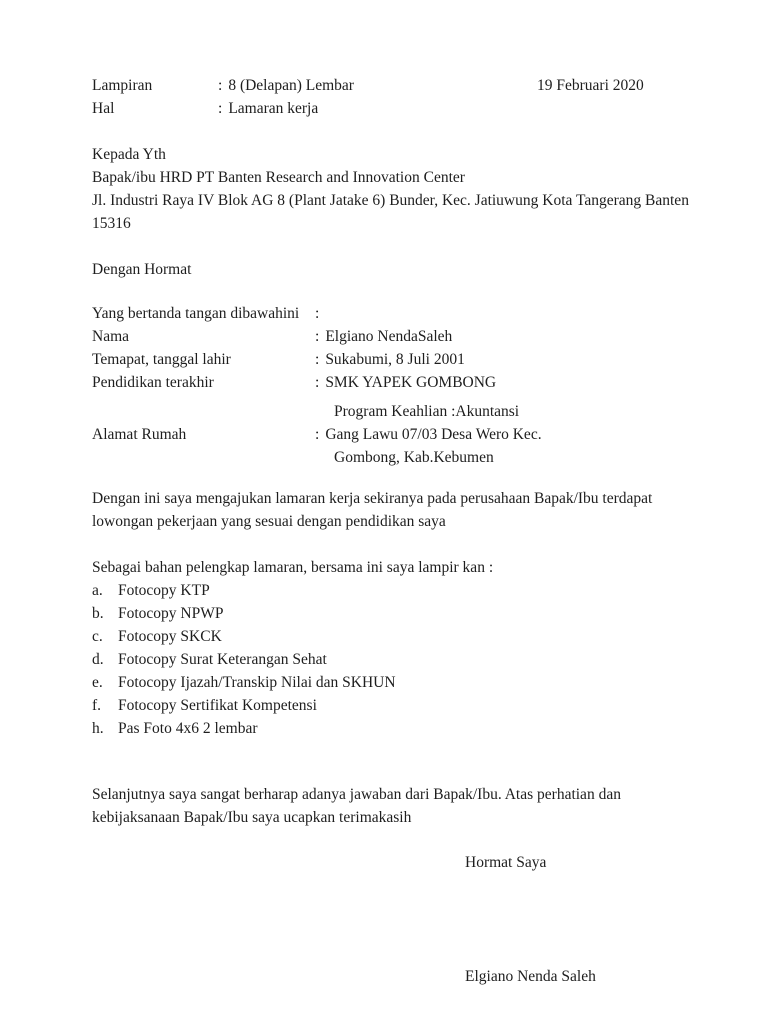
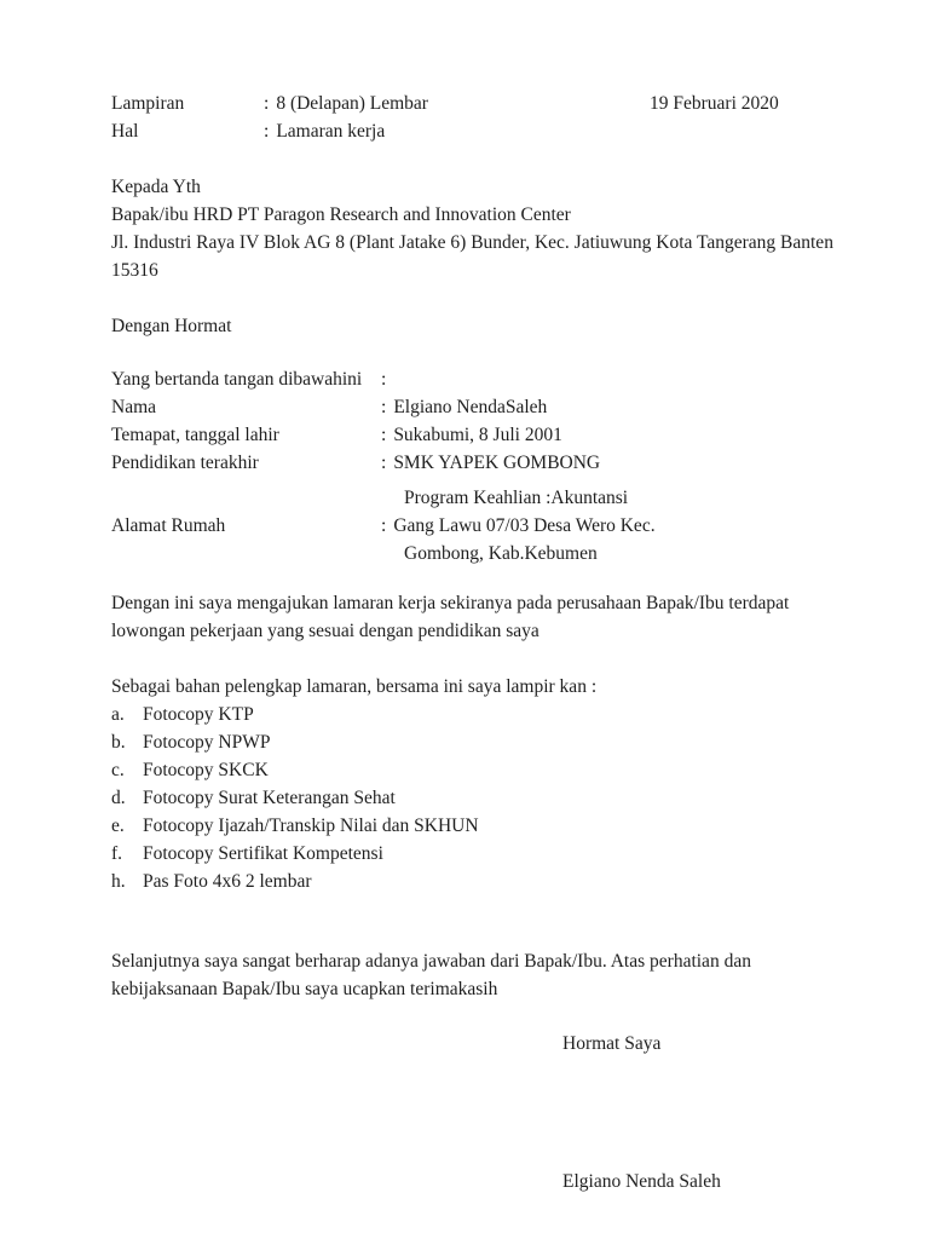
  Lampiran : 8 (Delapan) Lembar
  19 Februari 2020
  Hal : Lamaran kerja
  Kepada Yth
- Bapak/ibu HRD PT Banten Research and Innovation Center
+ Bapak/ibu HRD PT Paragon Research and Innovation Center
  Jl. Industri Raya IV Blok AG 8 (Plant Jatake 6) Bunder, Kec. Jatiuwung Kota Tangerang Banten
  15316
  Dengan Hormat
  Yang bertanda tangan dibawahini :
  Nama : Elgiano NendaSaleh
  Temapat, tanggal lahir : Sukabumi, 8 Juli 2001
  Pendidikan terakhir : SMK YAPEK GOMBONG
  Program Keahlian :Akuntansi
  Alamat Rumah : Gang Lawu 07/03 Desa Wero Kec.
  Gombong, Kab.Kebumen
  Dengan ini saya mengajukan lamaran kerja sekiranya pada perusahaan Bapak/Ibu terdapat
  lowongan pekerjaan yang sesuai dengan pendidikan saya
  Sebagai bahan pelengkap lamaran, bersama ini saya lampir kan :
  a. Fotocopy KTP
  b. Fotocopy NPWP
  c. Fotocopy SKCK
  d. Fotocopy Surat Keterangan Sehat
  e. Fotocopy Ijazah/Transkip Nilai dan SKHUN
  f. Fotocopy Sertifikat Kompetensi
  h. Pas Foto 4x6 2 lembar
  Selanjutnya saya sangat berharap adanya jawaban dari Bapak/Ibu. Atas perhatian dan
  kebijaksanaan Bapak/Ibu saya ucapkan terimakasih
  Hormat Saya
  Elgiano Nenda Saleh
